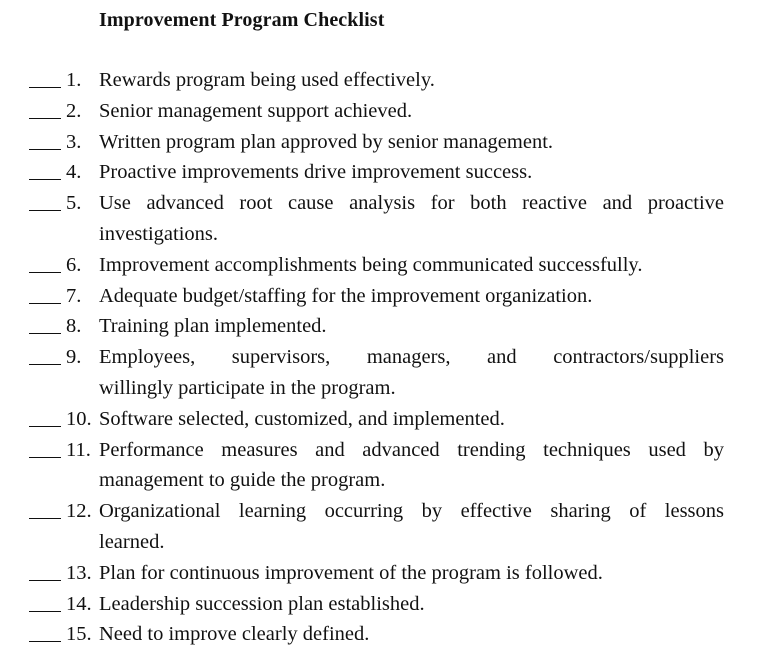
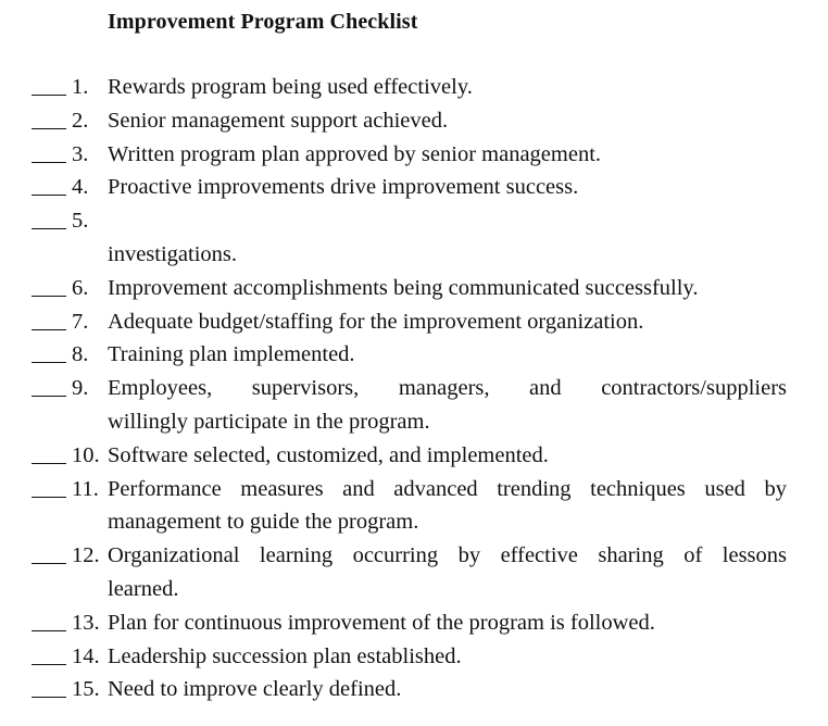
  Improvement Program Checklist
  1.
  Rewards program being used effectively.
  2.
  Senior management support achieved.
  3.
  Written program plan approved by senior management.
  4.
  Proactive improvements drive improvement success.
  5.
- Use advanced root cause analysis for both reactive and proactive
  investigations.
  6.
  Improvement accomplishments being communicated successfully.
  7.
  Adequate budget/staffing for the improvement organization.
  8.
  Training plan implemented.
  9.
  Employees, supervisors, managers, and contractors/suppliers
  willingly participate in the program.
  10.
  Software selected, customized, and implemented.
  11.
  Performance measures and advanced trending techniques used by
  management to guide the program.
  12.
  Organizational learning occurring by effective sharing of lessons
  learned.
  13.
  Plan for continuous improvement of the program is followed.
  14.
  Leadership succession plan established.
  15.
  Need to improve clearly defined.
